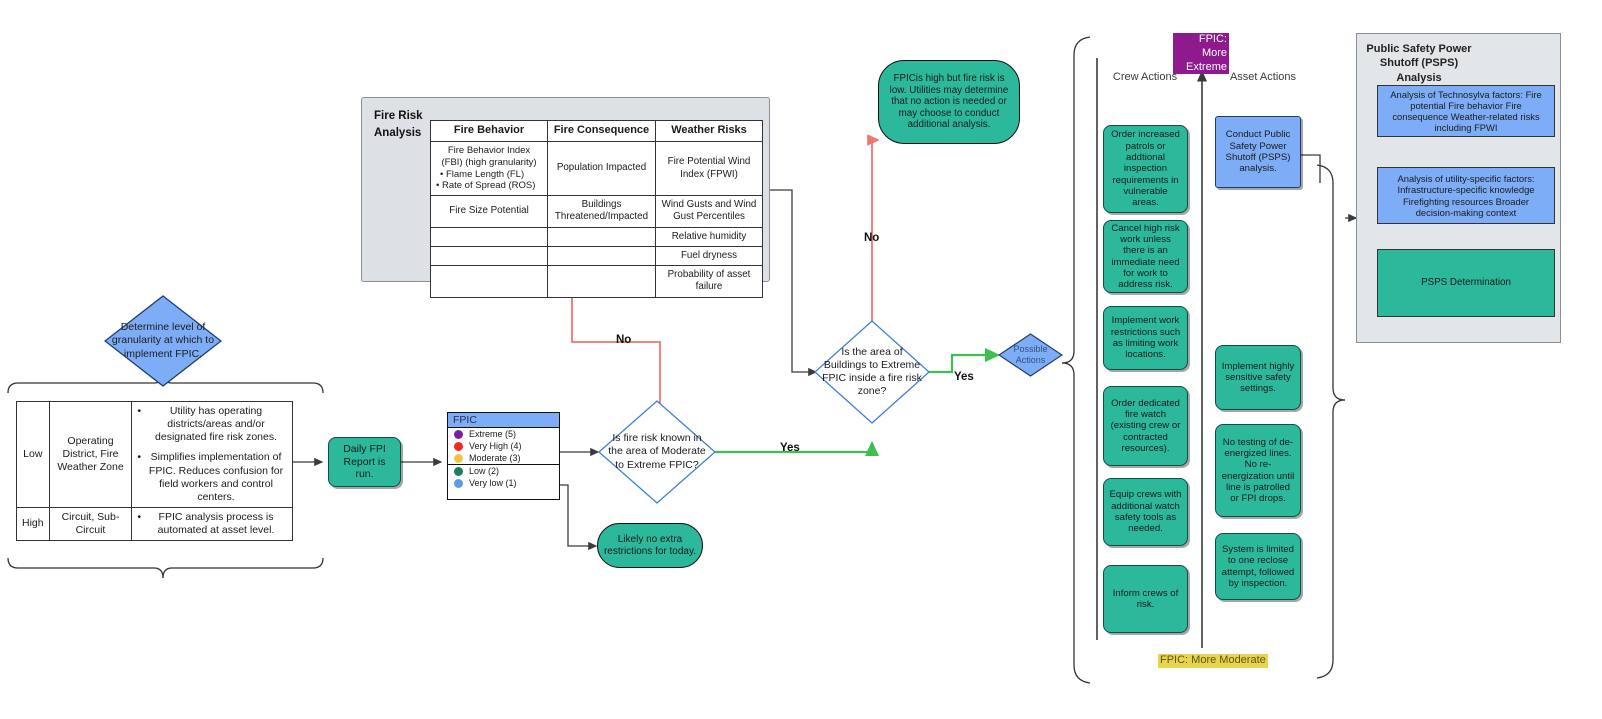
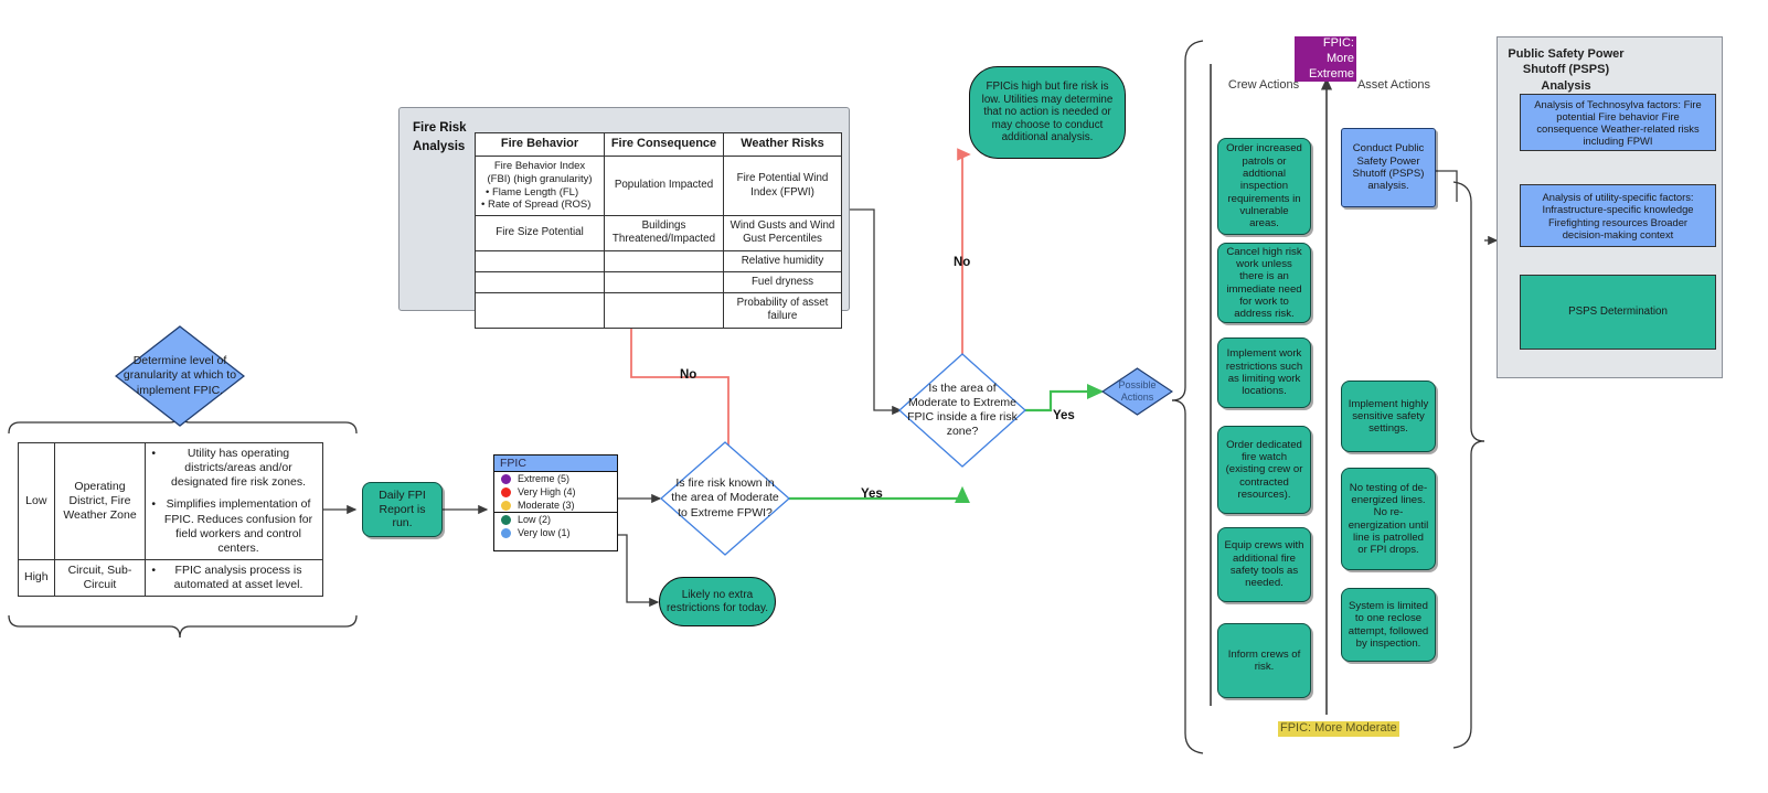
  Determine level of granularity at which to implement FPIC.
  Low	Operating District, Fire Weather Zone	• Utility has operating districts/areas and/or designated fire risk zones. • Simplifies implementation of FPIC. Reduces confusion for field workers and control centers.
  High	Circuit, Sub-Circuit	• FPIC analysis process is automated at asset level.
  Daily FPI Report is run.
  FPIC
  Extreme (5)
  Very High (4)
  Moderate (3)
  Low (2)
  Very low (1)
  Fire Risk Analysis
  Fire Behavior	Fire Consequence	Weather Risks
  Fire Behavior Index (FBI) (high granularity) • Flame Length (FL) • Rate of Spread (ROS)	Population Impacted	Fire Potential Wind Index (FPWI)
  Fire Size Potential	Buildings Threatened/Impacted	Wind Gusts and Wind Gust Percentiles
  		Relative humidity
  		Fuel dryness
  		Probability of asset failure
- Is fire risk known in the area of Moderate to Extreme FPIC?
+ Is fire risk known in the area of Moderate to Extreme FPWI?
- Is the area of Buildings to Extreme FPIC inside a fire risk zone?
+ Is the area of Moderate to Extreme FPIC inside a fire risk zone?
  Possible Actions
  FPICis high but fire risk is low. Utilities may determine that no action is needed or may choose to conduct additional analysis.
  Likely no extra restrictions for today.
  No
  No
  Yes
  Yes
  FPIC: More Extreme
  FPIC: More Moderate
  Crew Actions
  Order increased patrols or addtional inspection requirements in vulnerable areas.
  Cancel high risk work unless there is an immediate need for work to address risk.
  Implement work restrictions such as limiting work locations.
  Order dedicated fire watch (existing crew or contracted resources).
- Equip crews with additional watch safety tools as needed.
+ Equip crews with additional fire safety tools as needed.
  Inform crews of risk.
  Asset Actions
  Conduct Public Safety Power Shutoff (PSPS) analysis.
  Implement highly sensitive safety settings.
  No testing of de-energized lines. No re-energization until line is patrolled or FPI drops.
  System is limited to one reclose attempt, followed by inspection.
  Public Safety Power Shutoff (PSPS) Analysis
  Analysis of Technosylva factors: Fire potential Fire behavior Fire consequence Weather-related risks including FPWI
  Analysis of utility-specific factors: Infrastructure-specific knowledge Firefighting resources Broader decision-making context
  PSPS Determination
